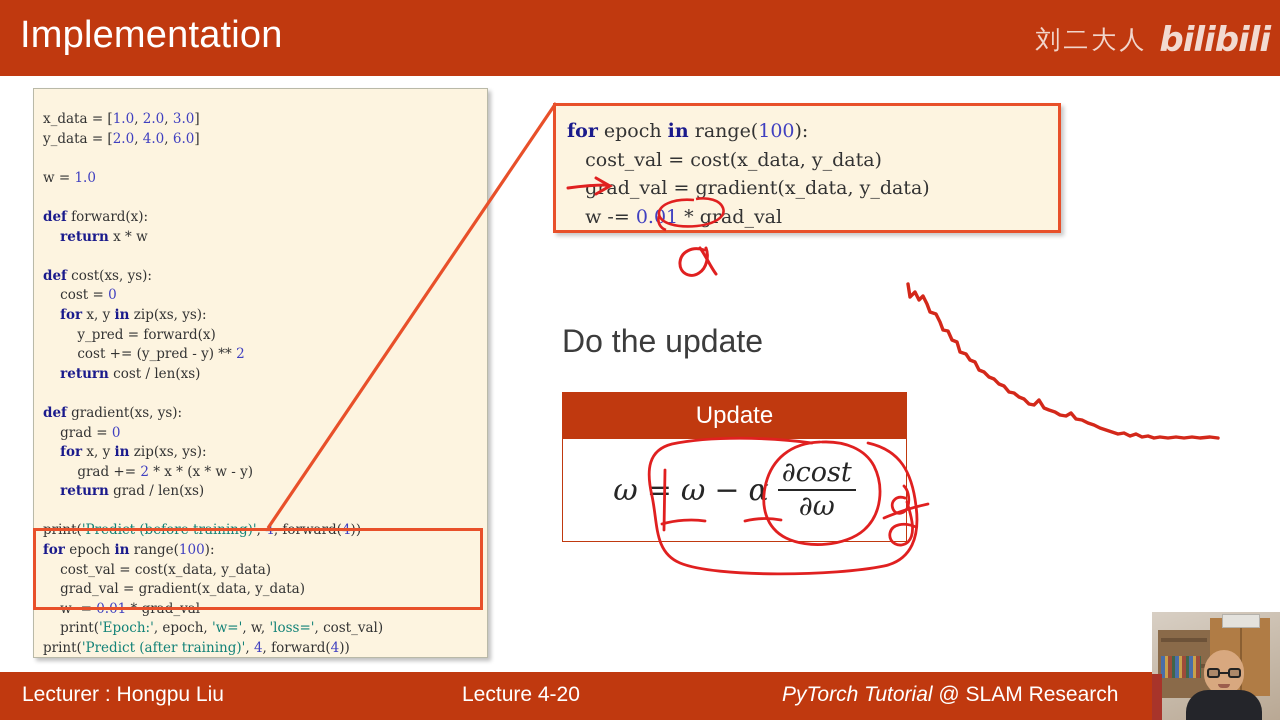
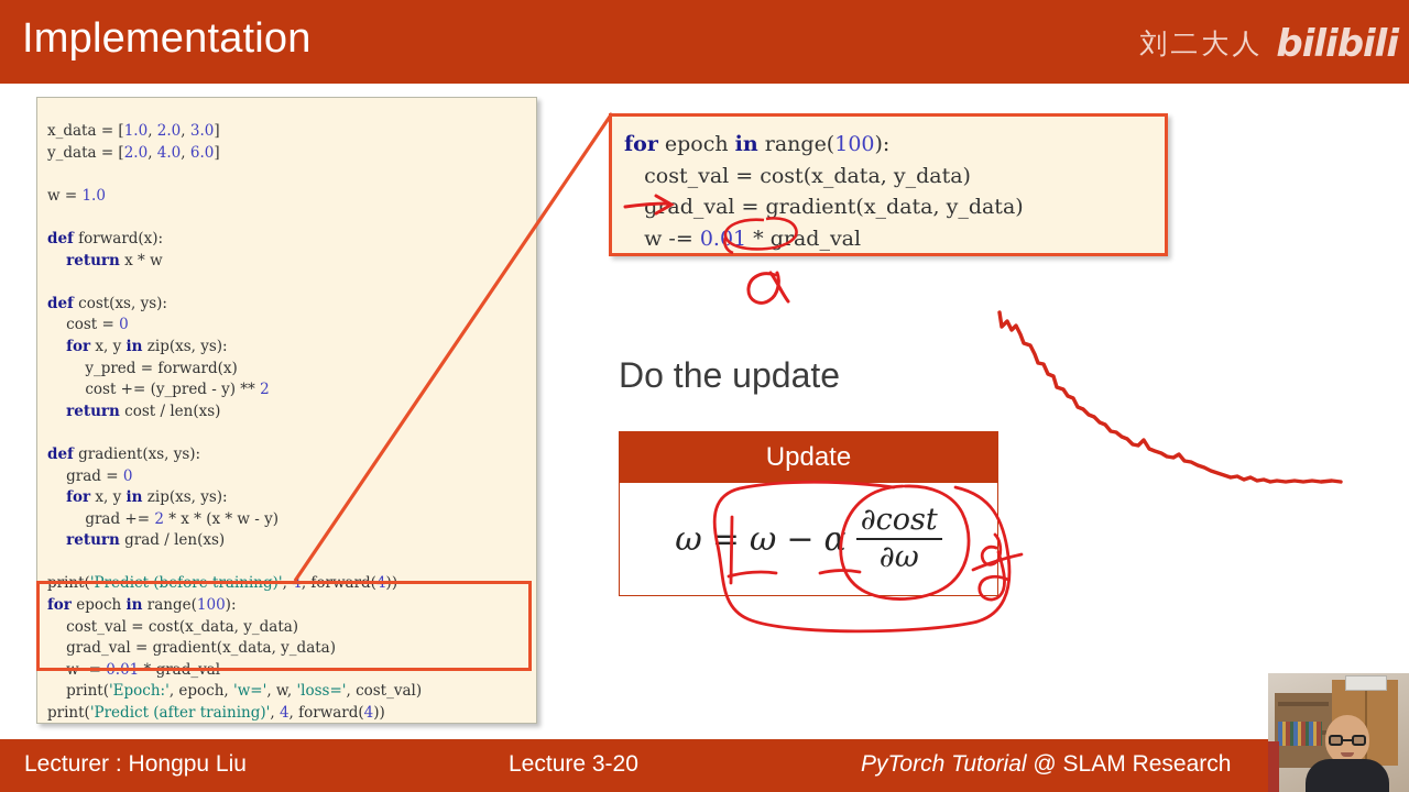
  Implementation
  刘二大人
  bilibili
  x_data = [1.0, 2.0, 3.0] y_data = [2.0, 4.0, 6.0] w = 1.0 def forward(x): return x * w def cost(xs, ys): cost = 0 for x, y in zip(xs, ys): y_pred = forward(x) cost += (y_pred - y) ** 2 return cost / len(xs) def gradient(xs, ys): grad = 0 for x, y in zip(xs, ys): grad += 2 * x * (x * w - y) return grad / len(xs) print('Predict (before training)', 4, forward(4)) for epoch in range(100): cost_val = cost(x_data, y_data) grad_val = gradient(x_data, y_data) w -= 0.01 * grad_val print('Epoch:', epoch, 'w=', w, 'loss=', cost_val) print('Predict (after training)', 4, forward(4))
  for epoch in range(100): cost_val = cost(x_data, y_data) grad_val = gradient(x_data, y_data) w -= 0.1 * grad_val
  Do the update
  Update
  ω
  =
  ω
  −
  α
  ∂cost
  ∂ω
  Lecturer : Hongpu Liu
- Lecture 4-20
+ Lecture 3-20
  PyTorch Tutorial @ SLAM Research
